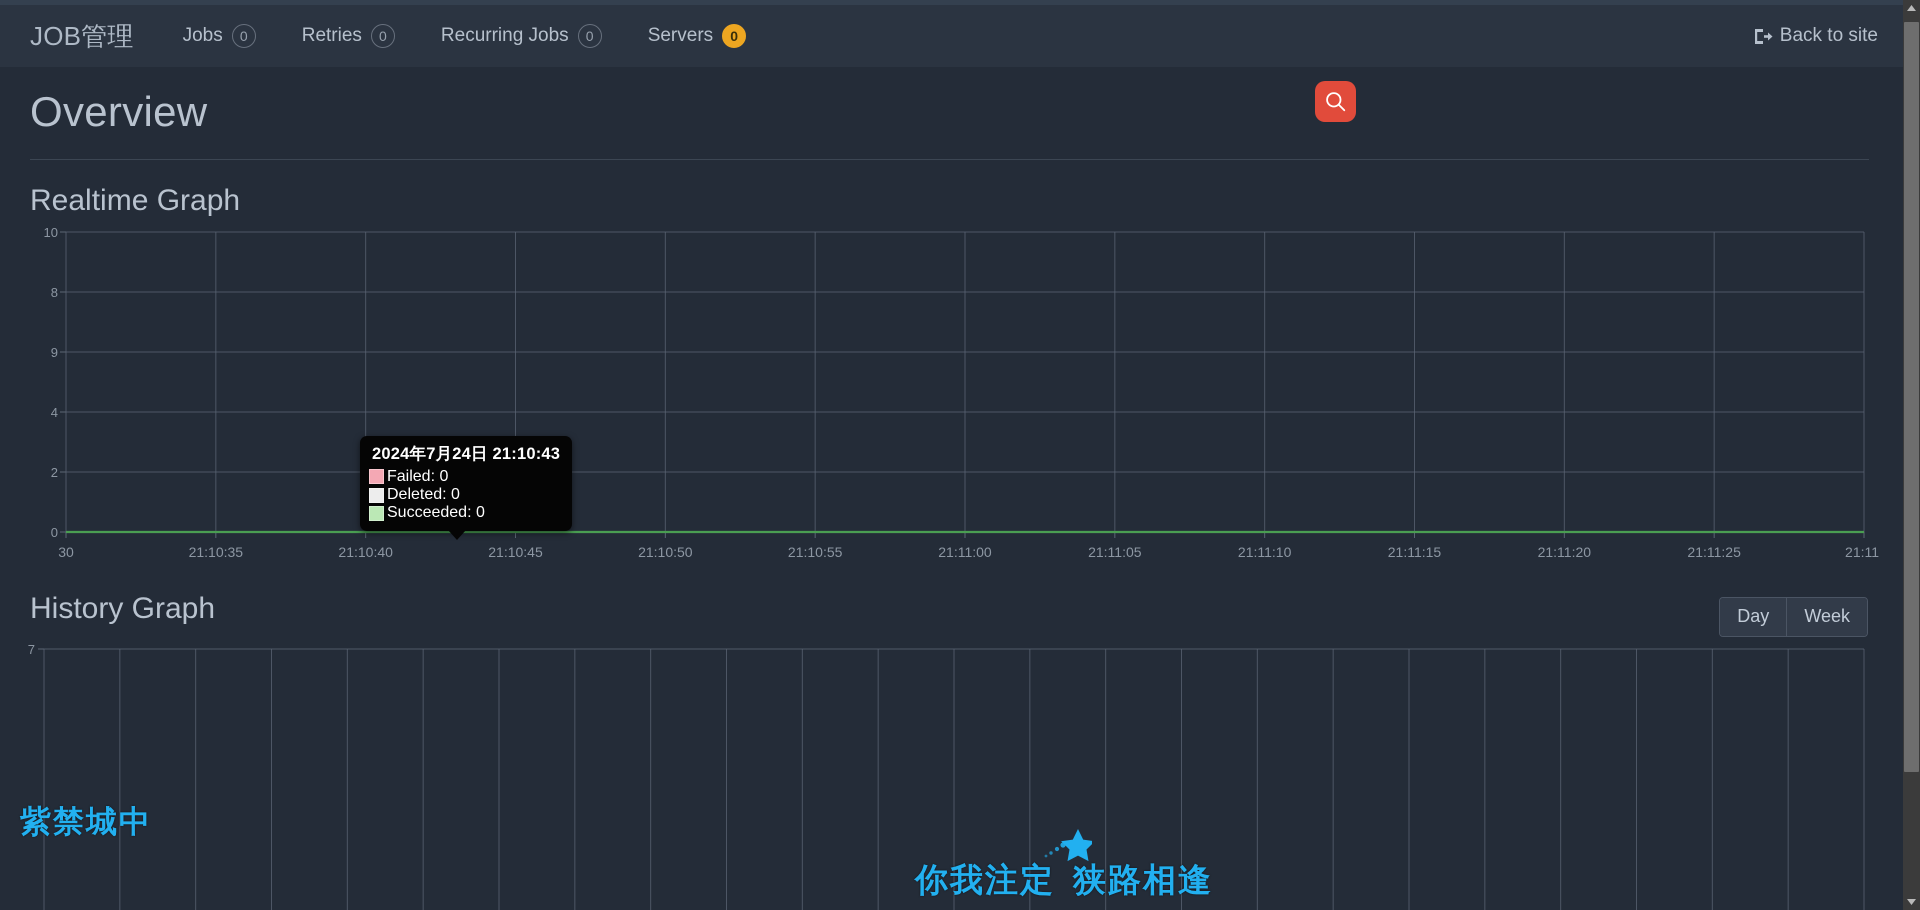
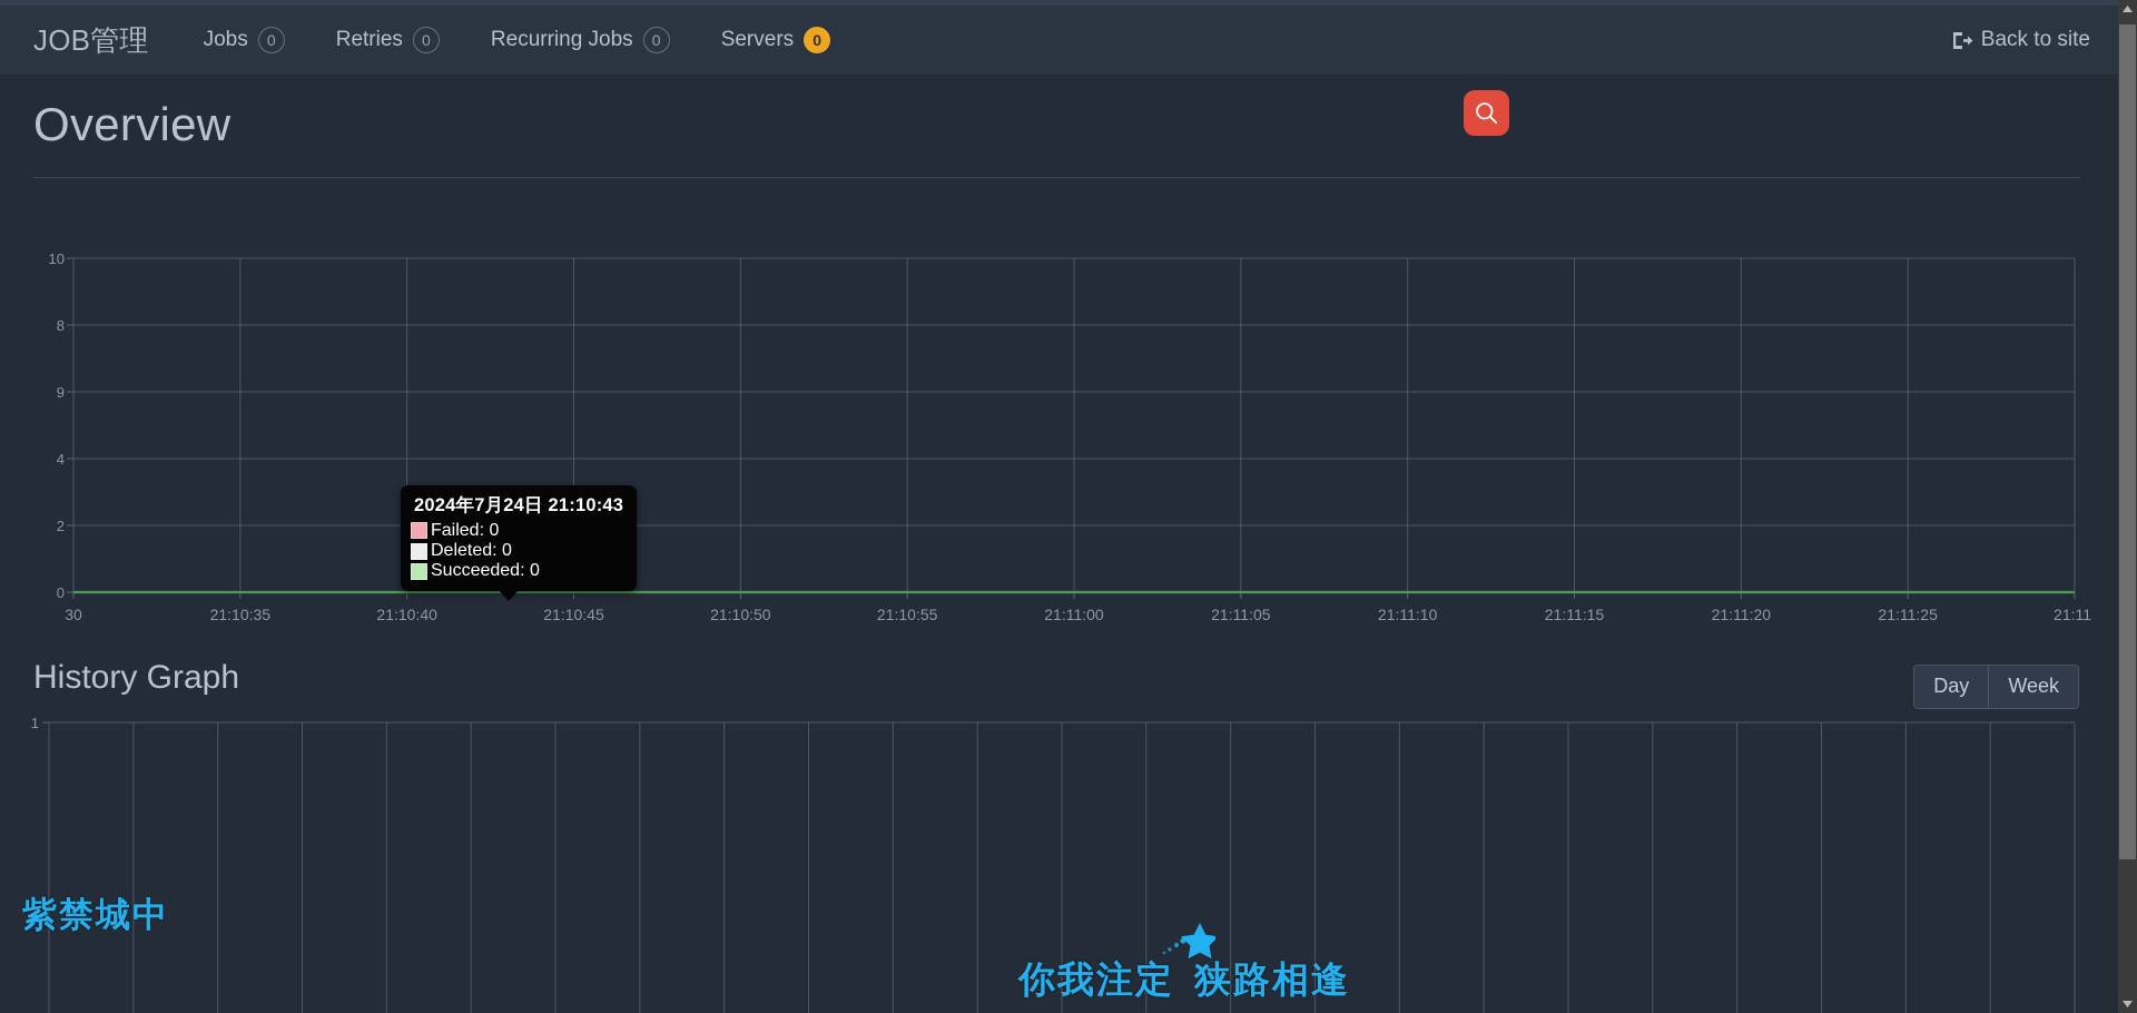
  JOB管理
  Jobs
  0
  Retries
  0
  Recurring Jobs
  0
  Servers
  0
  Back to site
  Overview
- Realtime Graph
  0
  2
  4
  9
  8
  10
  30
  21:10:35
  21:10:40
  21:10:45
  21:10:50
  21:10:55
  21:11:00
  21:11:05
  21:11:10
  21:11:15
  21:11:20
  21:11:25
  21:11
  2024年7月24日 21:10:43
  Failed: 0
  Deleted: 0
  Succeeded: 0
  History Graph
  Day
  Week
- 7
+ 1
  紫禁城中
  你我注定 狭路相逢
